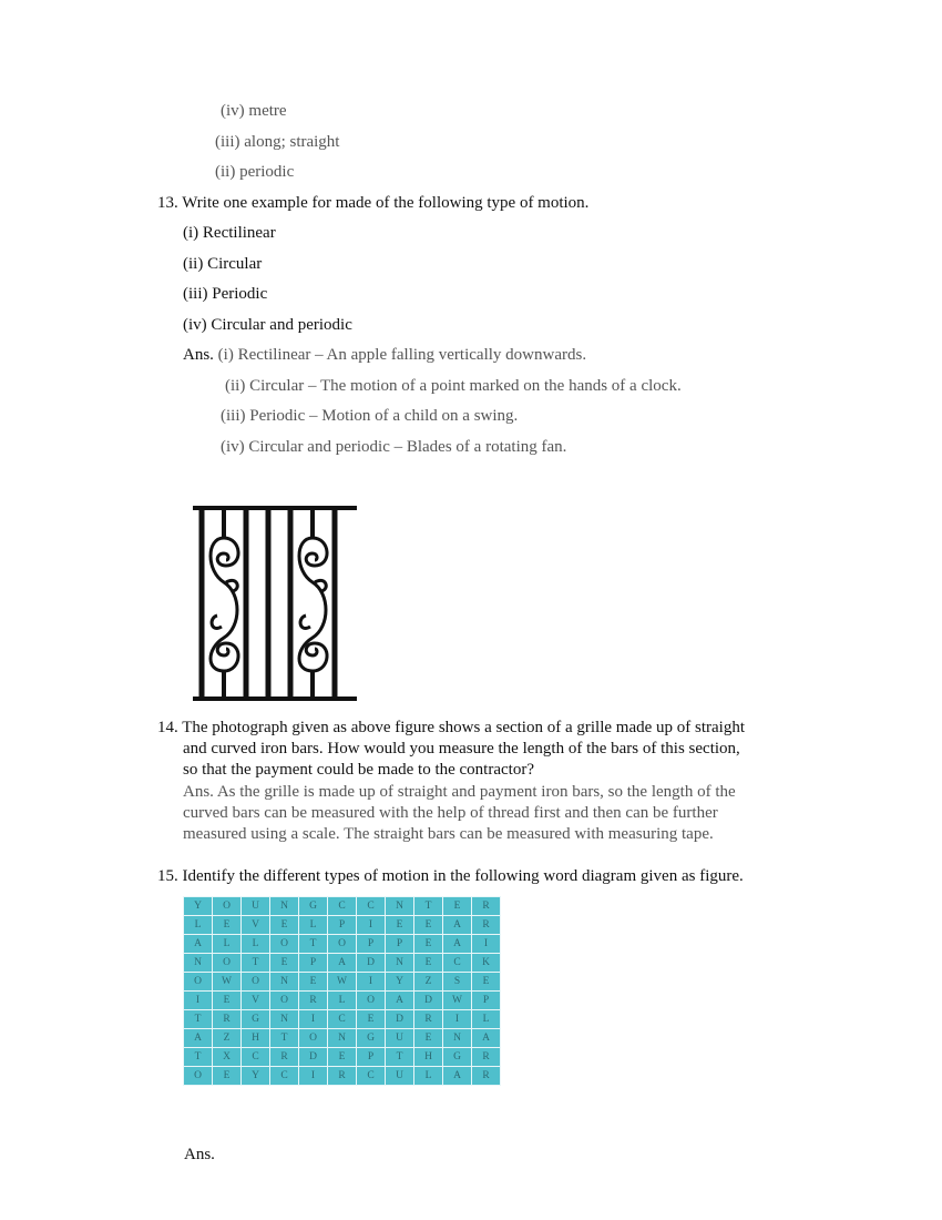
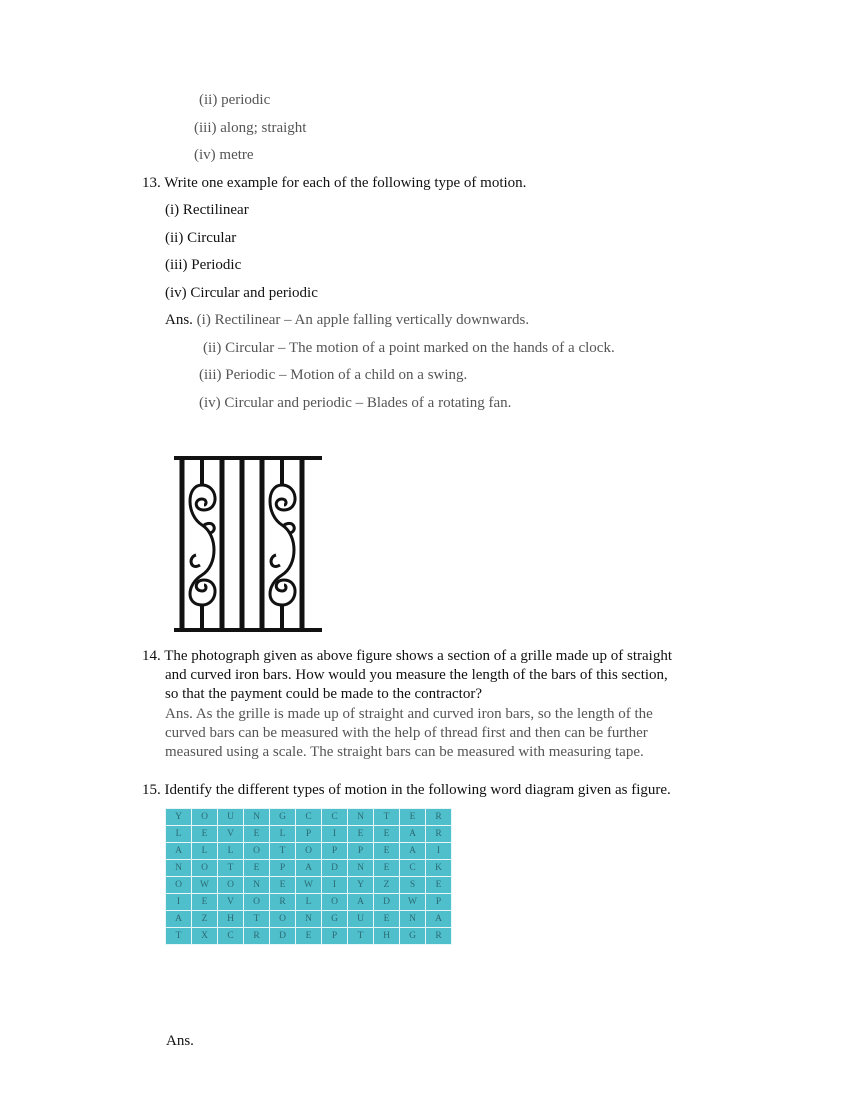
- (iv) metre
+ (ii) periodic
  (iii) along; straight
- (ii) periodic
+ (iv) metre
- 13. Write one example for made of the following type of motion.
+ 13. Write one example for each of the following type of motion.
  (i) Rectilinear
  (ii) Circular
  (iii) Periodic
  (iv) Circular and periodic
  Ans. (i) Rectilinear – An apple falling vertically downwards.
  (ii) Circular – The motion of a point marked on the hands of a clock.
  (iii) Periodic – Motion of a child on a swing.
  (iv) Circular and periodic – Blades of a rotating fan.
  14. The photograph given as above figure shows a section of a grille made up of straight
  and curved iron bars. How would you measure the length of the bars of this section,
  so that the payment could be made to the contractor?
- Ans. As the grille is made up of straight and payment iron bars, so the length of the
+ Ans. As the grille is made up of straight and curved iron bars, so the length of the
  curved bars can be measured with the help of thread first and then can be further
  measured using a scale. The straight bars can be measured with measuring tape.
  15. Identify the different types of motion in the following word diagram given as figure.
  Y	O	U	N	G	C	C	N	T	E	R
  L	E	V	E	L	P	I	E	E	A	R
  A	L	L	O	T	O	P	P	E	A	I
  N	O	T	E	P	A	D	N	E	C	K
  O	W	O	N	E	W	I	Y	Z	S	E
  I	E	V	O	R	L	O	A	D	W	P
- T	R	G	N	I	C	E	D	R	I	L
  A	Z	H	T	O	N	G	U	E	N	A
  T	X	C	R	D	E	P	T	H	G	R
- O	E	Y	C	I	R	C	U	L	A	R
  Ans.
